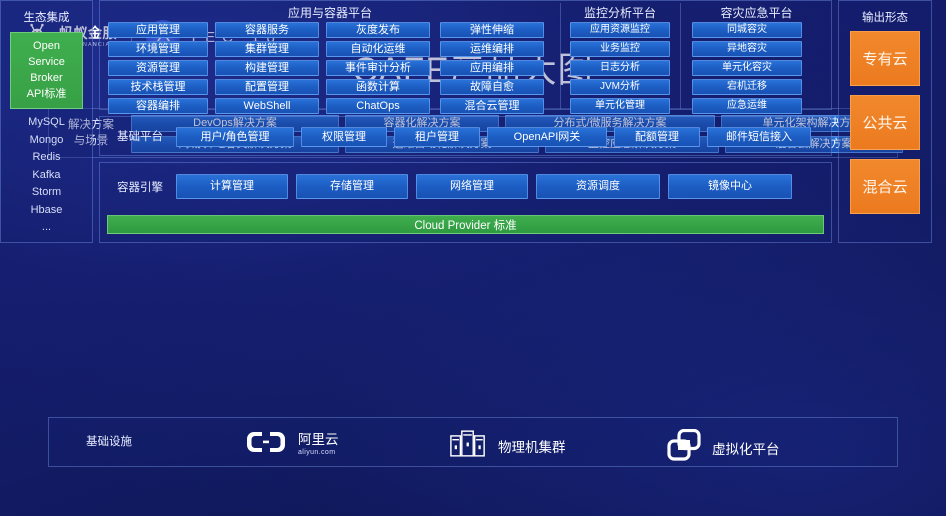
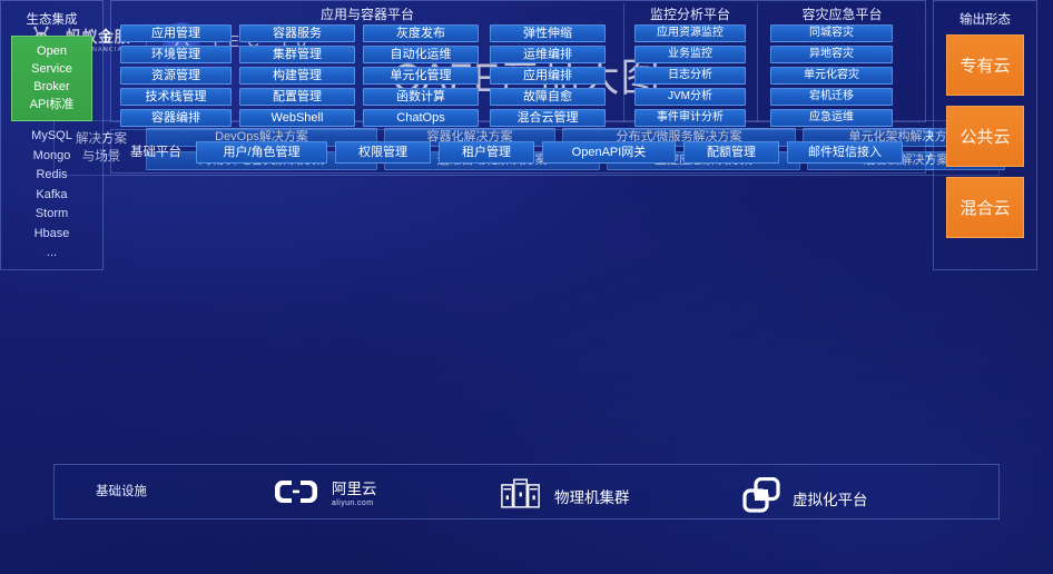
  解决方案
  与场景
  DevOps解决方案
  容器化解决方案
  分布式/微服务解决方案
  单元化架构解决方
  生态集成
  Open
  Service
  Broker
  API标准
  MySQL
  Mongo
  Redis
  Kafka
  Storm
  Hbase
  ...
  应用与容器平台
  监控分析平台
  容灾应急平台
  应用管理
  环境管理
  资源管理
  技术栈管理
  容器编排
  容器服务
  集群管理
  构建管理
  配置管理
  WebShell
  灰度发布
  自动化运维
- 事件审计分析
+ 单元化管理
  函数计算
  ChatOps
  弹性伸缩
  运维编排
  应用编排
  故障自愈
  混合云管理
  应用资源监控
  业务监控
  日志分析
  JVM分析
- 单元化管理
+ 事件审计分析
  同城容灾
  异地容灾
  单元化容灾
  宕机迁移
  应急运维
  基础平台
  用户/角色管理
  权限管理
  租户管理
  OpenAPI网关
  配额管理
  邮件短信接入
- 容器引擎
- 计算管理
- 存储管理
- 网络管理
- 资源调度
- 镜像中心
- Cloud Provider 标准
  输出形态
  专有云
  公共云
  混合云
  基础设施
  阿里云
  物理机集群
  虚拟化平台
